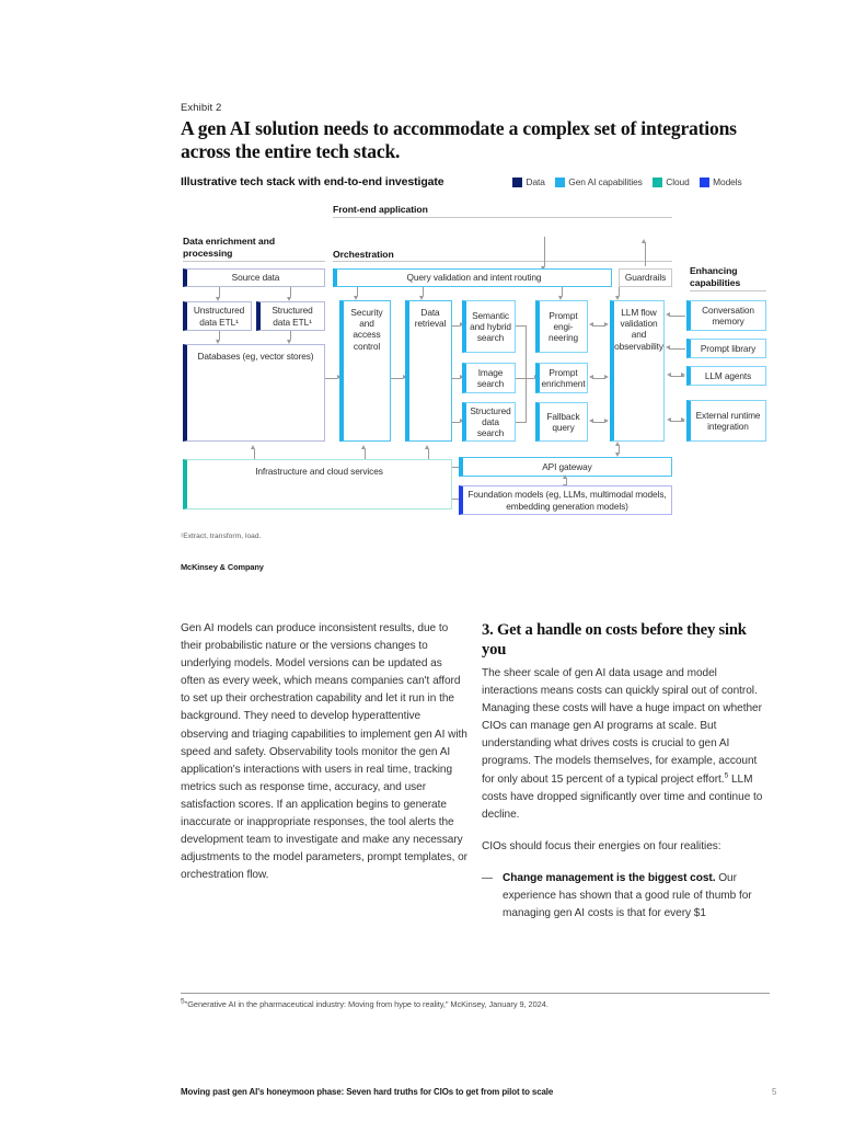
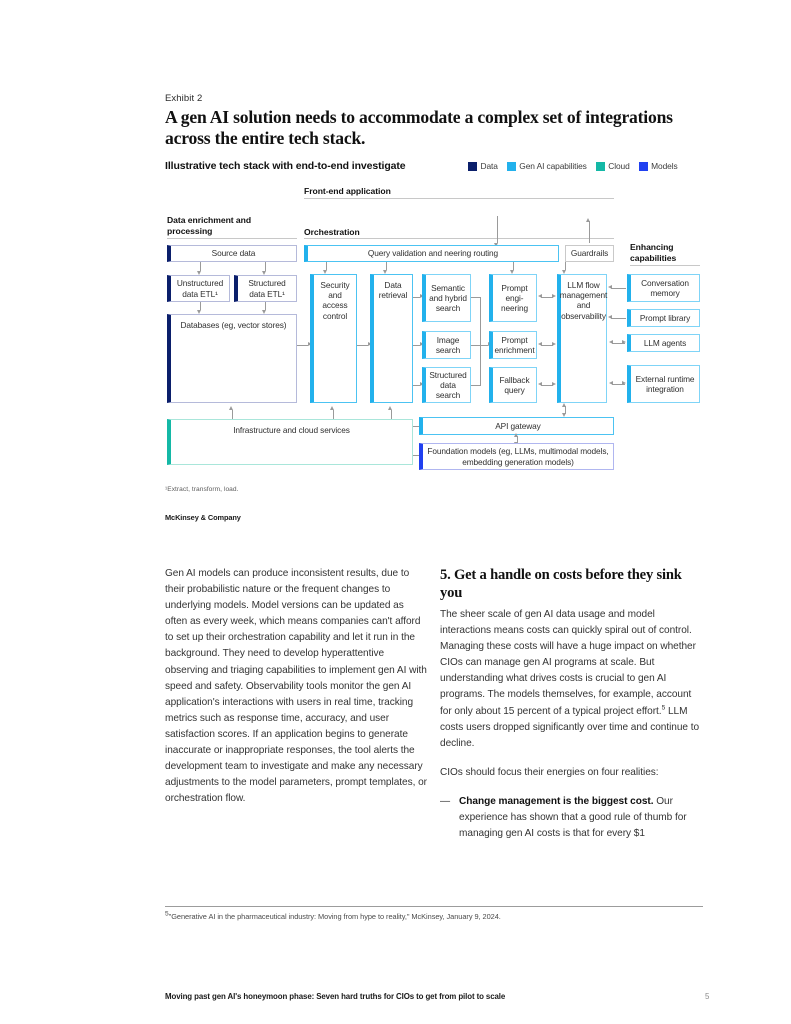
  Exhibit 2
  A gen AI solution needs to accommodate a complex set of integrations across the entire tech stack.
  Illustrative tech stack with end-to-end investigate
  Data
  Gen AI capabilities
  Cloud
  Models
  Front-end application
  Data enrichment and processing
  Orchestration
  Enhancing capabilities
  Source data
  Unstructured data ETL¹
  Structured data ETL¹
  Databases (eg, vector stores)
- Query validation and intent routing
+ Query validation and neering routing
  Guardrails
  Security and access control
  Data retrieval
  Semantic and hybrid search
  Image search
  Structured data search
  Prompt engi- neering
  Prompt enrichment
  Fallback query
- LLM flow validation and observability
+ LLM flow management and observability
  Conversation memory
  Prompt library
  LLM agents
  External runtime integration
  Infrastructure and cloud services
  API gateway
  Foundation models (eg, LLMs, multimodal models, embedding generation models)
  McKinsey & Company
- Gen AI models can produce inconsistent results, due to their probabilistic nature or the versions changes to underlying models. Model versions can be updated as often as every week, which means companies can't afford to set up their orchestration capability and let it run in the background. They need to develop hyperattentive observing and triaging capabilities to implement gen AI with speed and safety. Observability tools monitor the gen AI application's interactions with users in real time, tracking metrics such as response time, accuracy, and user satisfaction scores. If an application begins to generate inaccurate or inappropriate responses, the tool alerts the development team to investigate and make any necessary adjustments to the model parameters, prompt templates, or orchestration flow.
+ Gen AI models can produce inconsistent results, due to their probabilistic nature or the frequent changes to underlying models. Model versions can be updated as often as every week, which means companies can't afford to set up their orchestration capability and let it run in the background. They need to develop hyperattentive observing and triaging capabilities to implement gen AI with speed and safety. Observability tools monitor the gen AI application's interactions with users in real time, tracking metrics such as response time, accuracy, and user satisfaction scores. If an application begins to generate inaccurate or inappropriate responses, the tool alerts the development team to investigate and make any necessary adjustments to the model parameters, prompt templates, or orchestration flow.
- 3. Get a handle on costs before they sink you
+ 5. Get a handle on costs before they sink you
- The sheer scale of gen AI data usage and model interactions means costs can quickly spiral out of control. Managing these costs will have a huge impact on whether CIOs can manage gen AI programs at scale. But understanding what drives costs is crucial to gen AI programs. The models themselves, for example, account for only about 15 percent of a typical project effort. LLM costs have dropped significantly over time and continue to decline.
+ The sheer scale of gen AI data usage and model interactions means costs can quickly spiral out of control. Managing these costs will have a huge impact on whether CIOs can manage gen AI programs at scale. But understanding what drives costs is crucial to gen AI programs. The models themselves, for example, account for only about 15 percent of a typical project effort. LLM costs users dropped significantly over time and continue to decline.
  CIOs should focus their energies on four realities:
  —
  Change management is the biggest cost. Our experience has shown that a good rule of thumb for managing gen AI costs is that for every $1
  "Generative AI in the pharmaceutical industry: Moving from hype to reality," McKinsey, January 9, 2024.
  Moving past gen AI's honeymoon phase: Seven hard truths for CIOs to get from pilot to scale
  5
